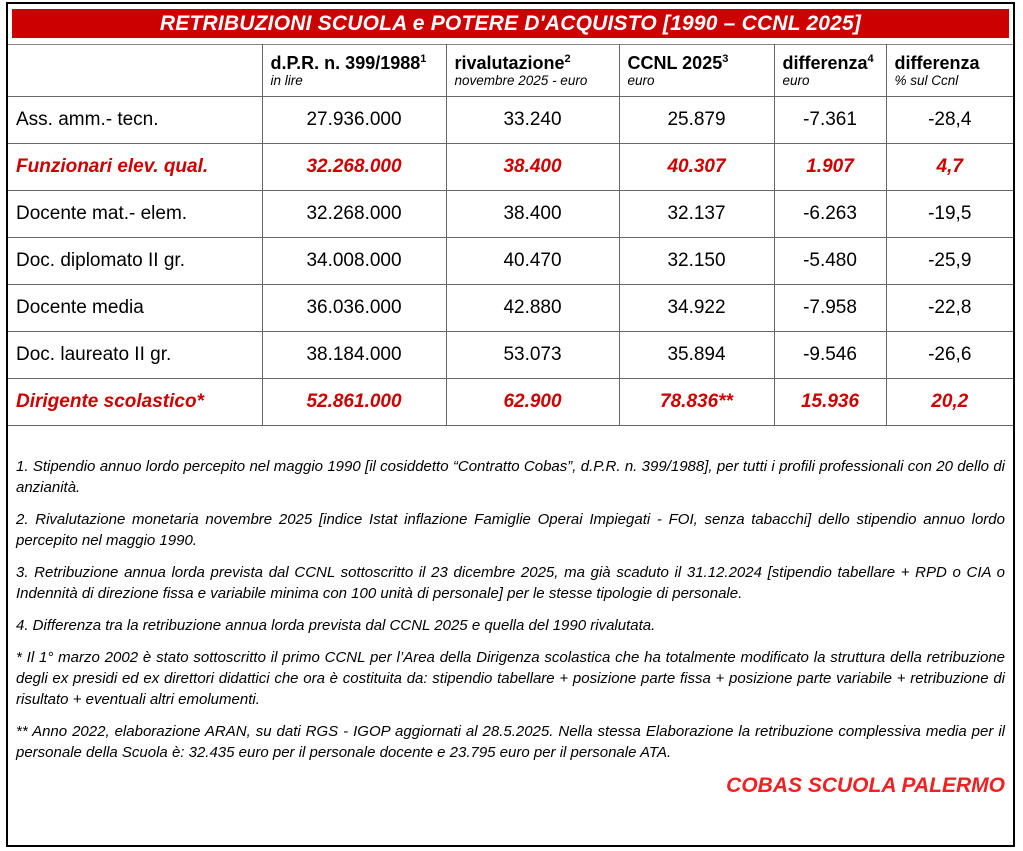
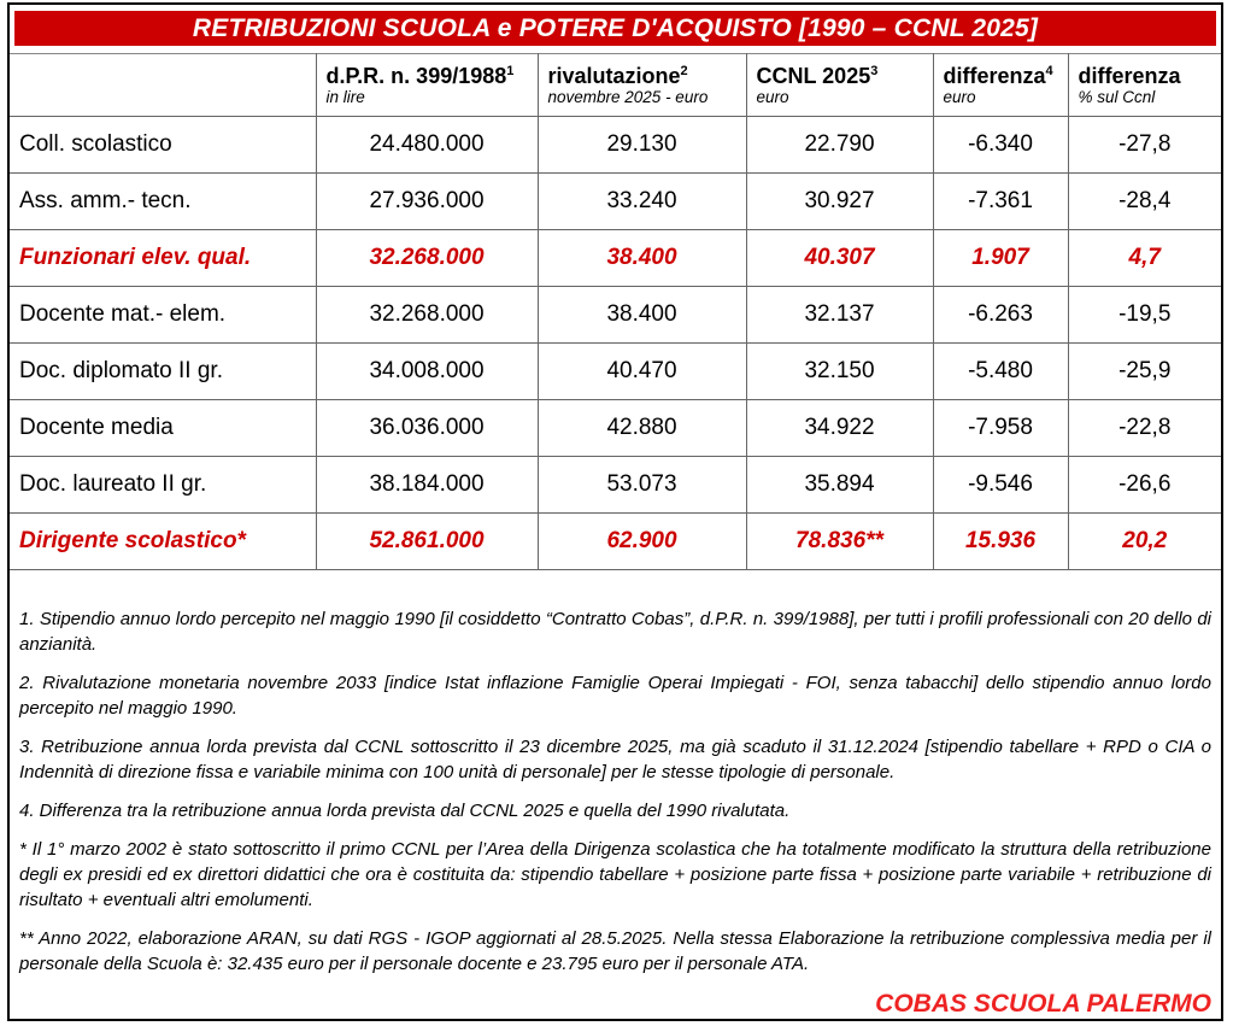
  RETRIBUZIONI SCUOLA e POTERE D'ACQUISTO [1990 – CCNL 2025]
  	d.P.R. n. 399/19881 in lire	rivalutazione2 novembre 2025 - euro	CCNL 20253 euro	differenza4 euro	differenza % sul Ccnl
+ Coll. scolastico	24.480.000	29.130	22.790	-6.340	-27,8
- Ass. amm.- tecn.	27.936.000	33.240	25.879	-7.361	-28,4
+ Ass. amm.- tecn.	27.936.000	33.240	30.927	-7.361	-28,4
  Funzionari elev. qual.	32.268.000	38.400	40.307	1.907	4,7
  Docente mat.- elem.	32.268.000	38.400	32.137	-6.263	-19,5
  Doc. diplomato II gr.	34.008.000	40.470	32.150	-5.480	-25,9
  Docente media	36.036.000	42.880	34.922	-7.958	-22,8
  Doc. laureato II gr.	38.184.000	53.073	35.894	-9.546	-26,6
  Dirigente scolastico*	52.861.000	62.900	78.836**	15.936	20,2
  1. Stipendio annuo lordo percepito nel maggio 1990 [il cosiddetto “Contratto Cobas”, d.P.R. n. 399/1988], per tutti i profili professionali con 20 dello di anzianità.
- 2. Rivalutazione monetaria novembre 2025 [indice Istat inflazione Famiglie Operai Impiegati - FOI, senza tabacchi] dello stipendio annuo lordo percepito nel maggio 1990.
+ 2. Rivalutazione monetaria novembre 2033 [indice Istat inflazione Famiglie Operai Impiegati - FOI, senza tabacchi] dello stipendio annuo lordo percepito nel maggio 1990.
  3. Retribuzione annua lorda prevista dal CCNL sottoscritto il 23 dicembre 2025, ma già scaduto il 31.12.2024 [stipendio tabellare + RPD o CIA o Indennità di direzione fissa e variabile minima con 100 unità di personale] per le stesse tipologie di personale.
  4. Differenza tra la retribuzione annua lorda prevista dal CCNL 2025 e quella del 1990 rivalutata.
  * Il 1° marzo 2002 è stato sottoscritto il primo CCNL per l’Area della Dirigenza scolastica che ha totalmente modificato la struttura della retribuzione degli ex presidi ed ex direttori didattici che ora è costituita da: stipendio tabellare + posizione parte fissa + posizione parte variabile + retribuzione di risultato + eventuali altri emolumenti.
  ** Anno 2022, elaborazione ARAN, su dati RGS - IGOP aggiornati al 28.5.2025. Nella stessa Elaborazione la retribuzione complessiva media per il personale della Scuola è: 32.435 euro per il personale docente e 23.795 euro per il personale ATA.
  COBAS SCUOLA PALERMO
